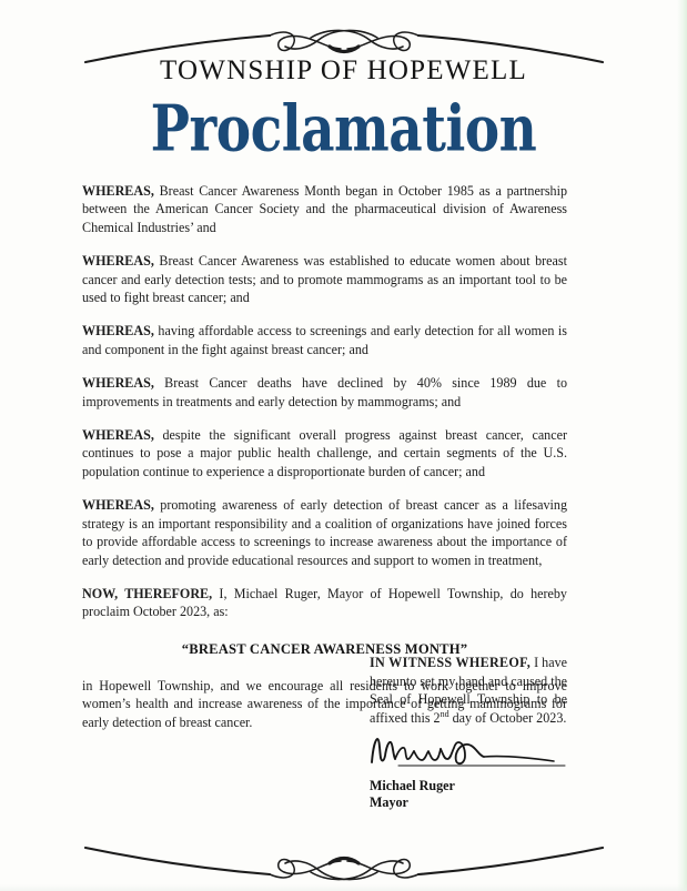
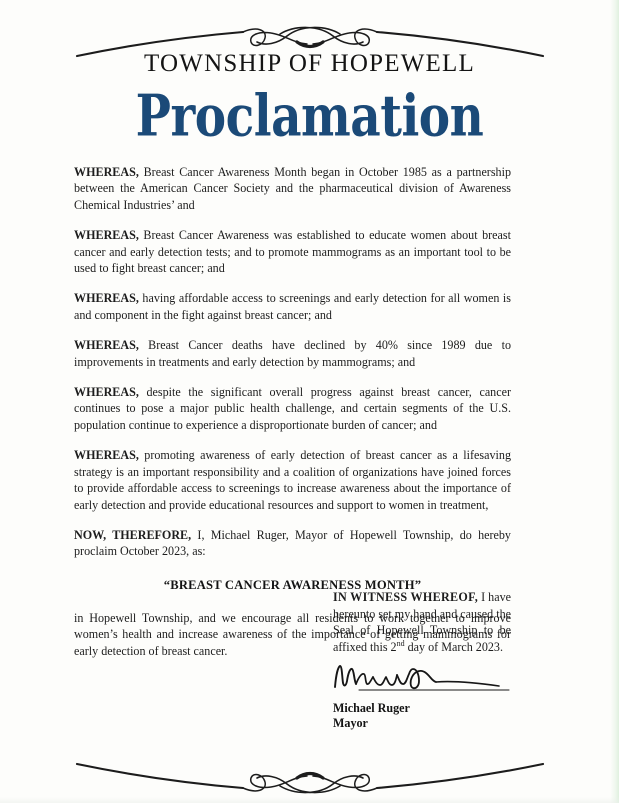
  TOWNSHIP OF HOPEWELL
  Proclamation
  WHEREAS, Breast Cancer Awareness Month began in October 1985 as a partnership between the American Cancer Society and the pharmaceutical division of Awareness Chemical Industries’ and
  WHEREAS, Breast Cancer Awareness was established to educate women about breast cancer and early detection tests; and to promote mammograms as an important tool to be used to fight breast cancer; and
  WHEREAS, having affordable access to screenings and early detection for all women is and component in the fight against breast cancer; and
  WHEREAS, Breast Cancer deaths have declined by 40% since 1989 due to improvements in treatments and early detection by mammograms; and
  WHEREAS, despite the significant overall progress against breast cancer, cancer continues to pose a major public health challenge, and certain segments of the U.S. population continue to experience a disproportionate burden of cancer; and
  WHEREAS, promoting awareness of early detection of breast cancer as a lifesaving strategy is an important responsibility and a coalition of organizations have joined forces to provide affordable access to screenings to increase awareness about the importance of early detection and provide educational resources and support to women in treatment,
  NOW, THEREFORE, I, Michael Ruger, Mayor of Hopewell Township, do hereby proclaim October 2023, as:
  “BREAST CANCER AWARENESS MONTH”
  in Hopewell Township, and we encourage all residents to work together to improve women’s health and increase awareness of the importance of getting mammograms for early detection of breast cancer.
- IN WITNESS WHEREOF, I have hereunto set my hand and caused the Seal of Hopewell Township to be affixed this 2nd day of October 2023.
+ IN WITNESS WHEREOF, I have hereunto set my hand and caused the Seal of Hopewell Township to be affixed this 2nd day of March 2023.
  Michael Ruger
  Mayor
